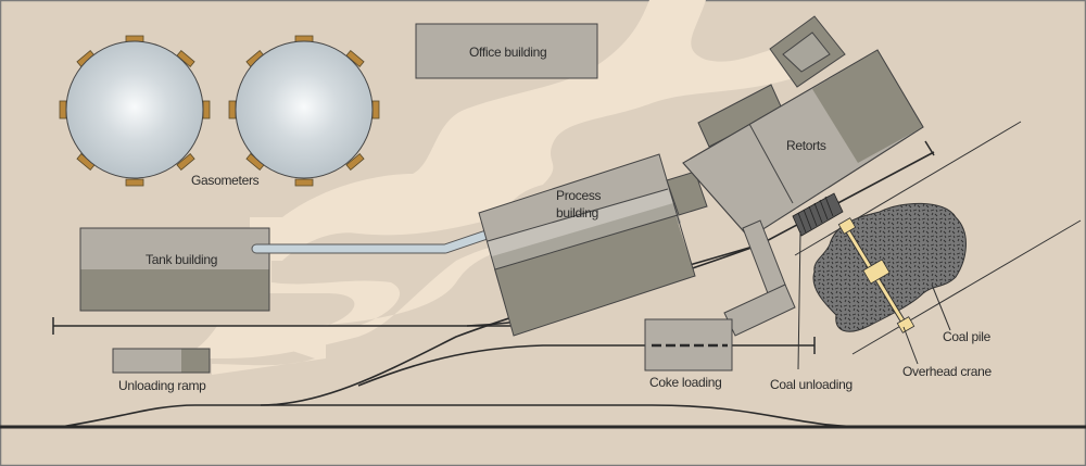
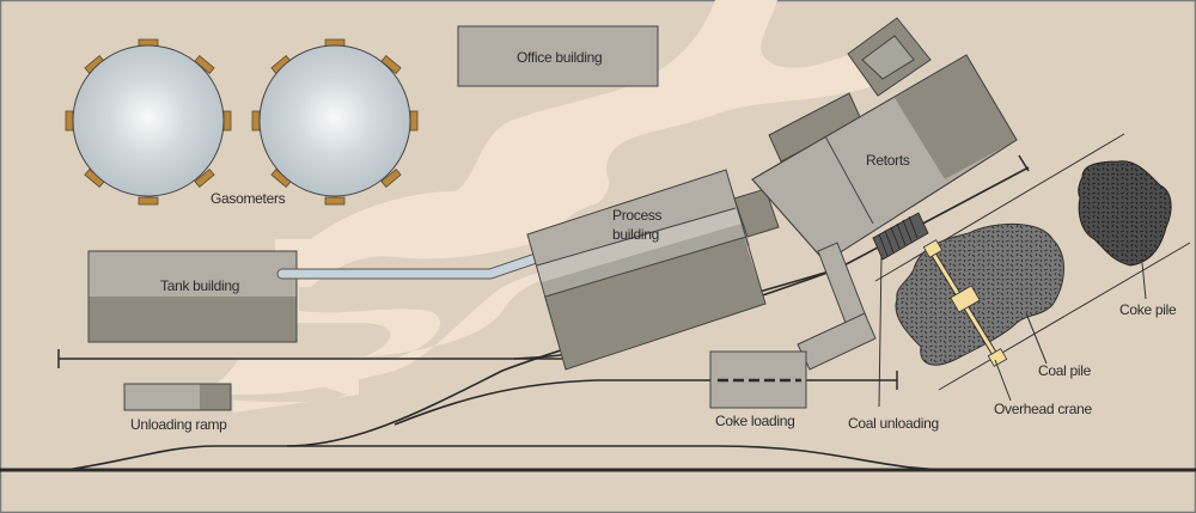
  Gasometers
  Office building
  Tank building
  Unloading ramp
  Process
  building
  Retorts
  Coke loading
  Coal unloading
  Coal pile
+ Coke pile
  Overhead crane
